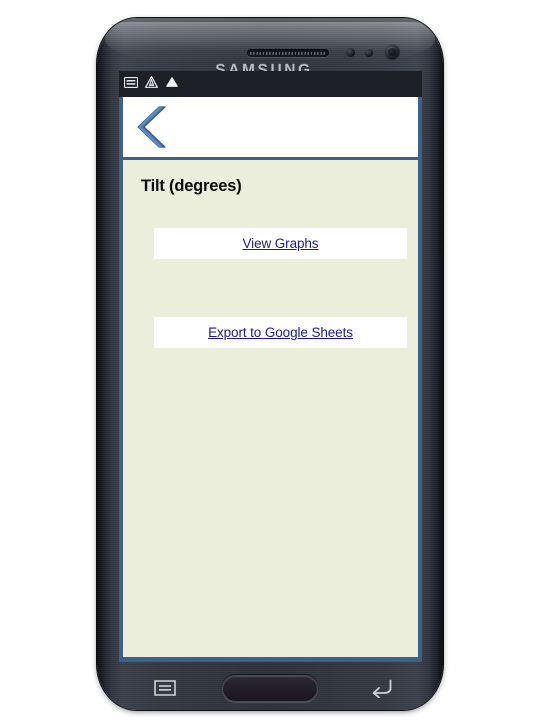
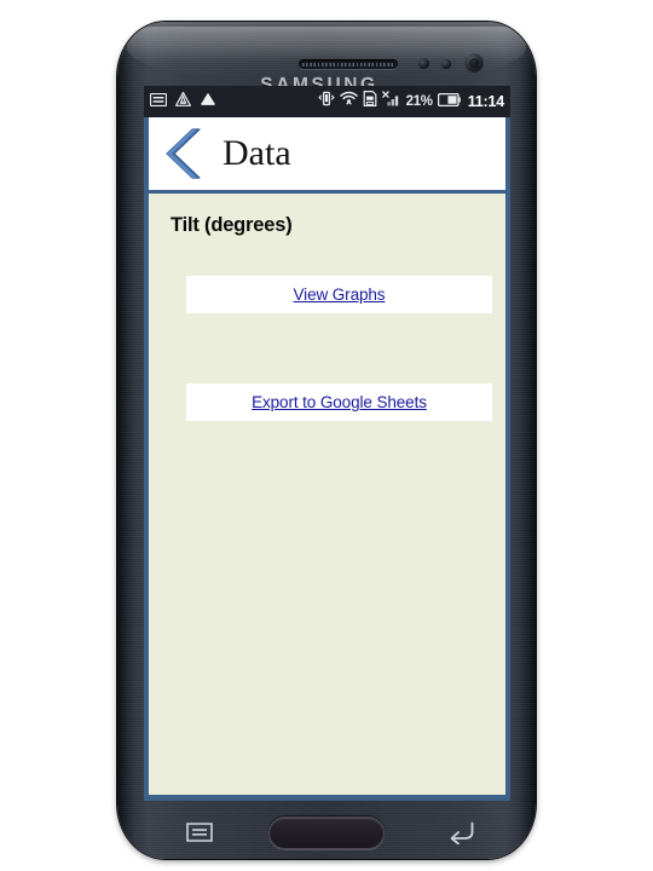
+ 21%
+ 11:14
+ Data
  Tilt (degrees)
  View Graphs
  Export to Google Sheets
